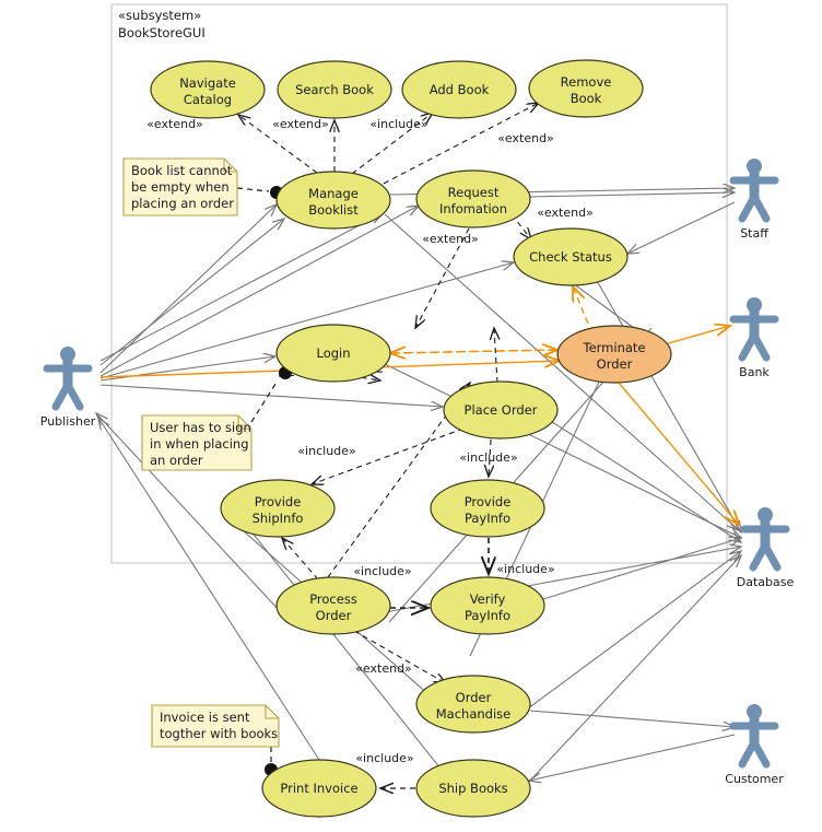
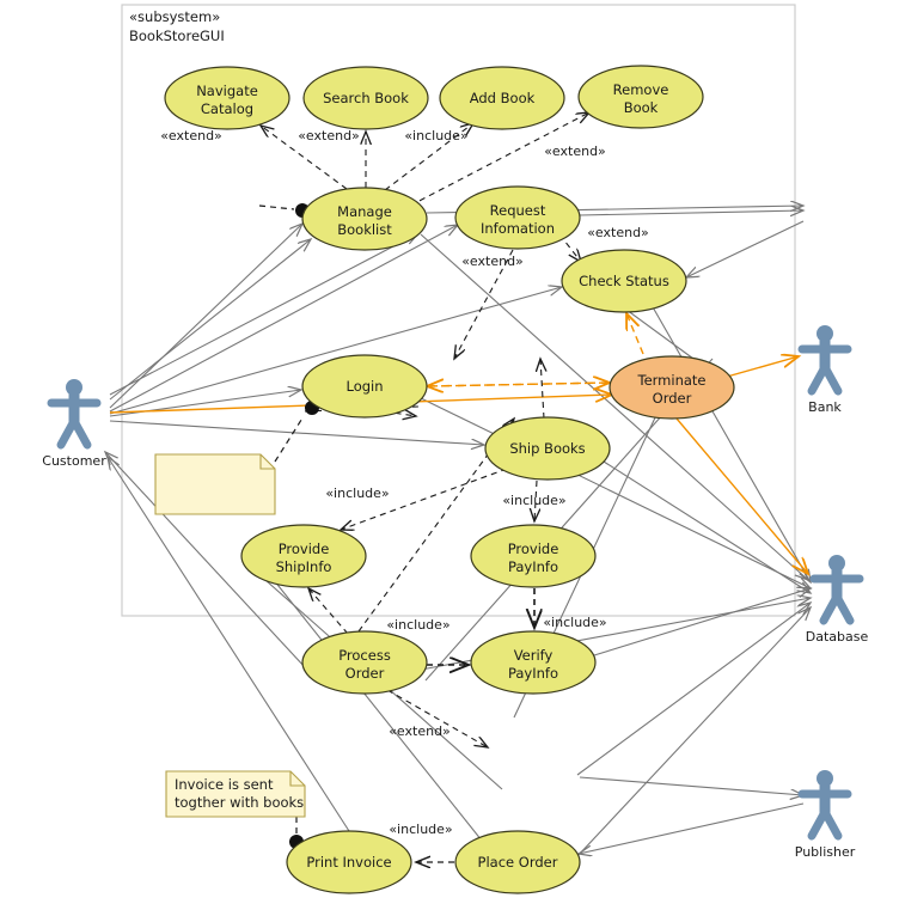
  «subsystem»
  BookStoreGUI
  Navigate Catalog
  Search Book
  Add Book
  Remove Book
  Manage Booklist
  Request Infomation
  Check Status
  Terminate Order
  Login
- Place Order
+ Ship Books
  Provide ShipInfo
  Provide PayInfo
  Process Order
  Verify PayInfo
- Order Machandise
  Print Invoice
- Ship Books
+ Place Order
- Book list cannot be empty when placing an order
- User has to sign in when placing an order
  Invoice is sent togther with books
- Publisher
+ Customer
- Staff
  Bank
  Database
- Customer
+ Publisher
  «extend»
  «extend»
  «include»
  «extend»
  «extend»
  «extend»
  «include»
  «include»
  «include»
  «include»
  «extend»
  «include»
